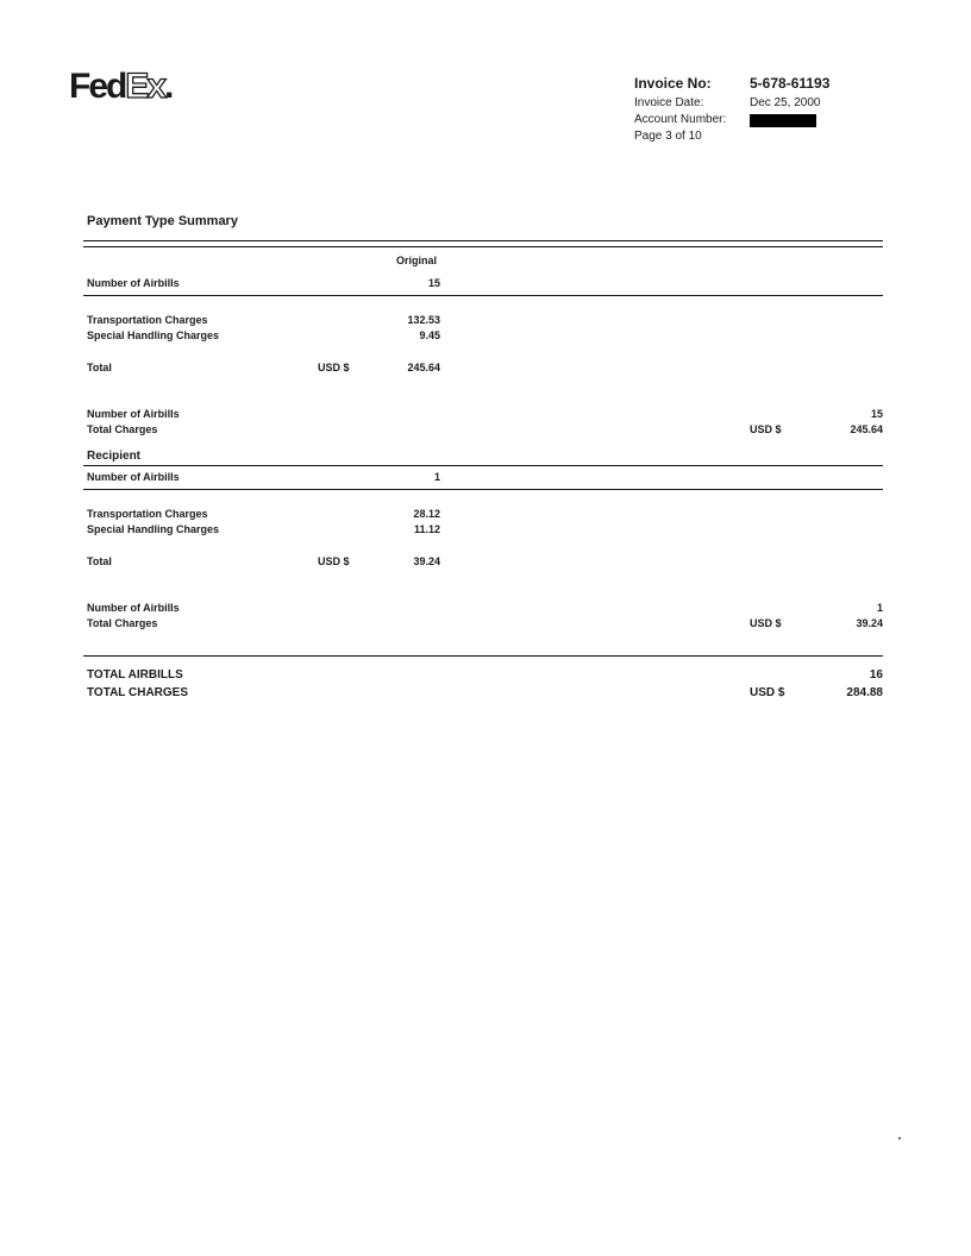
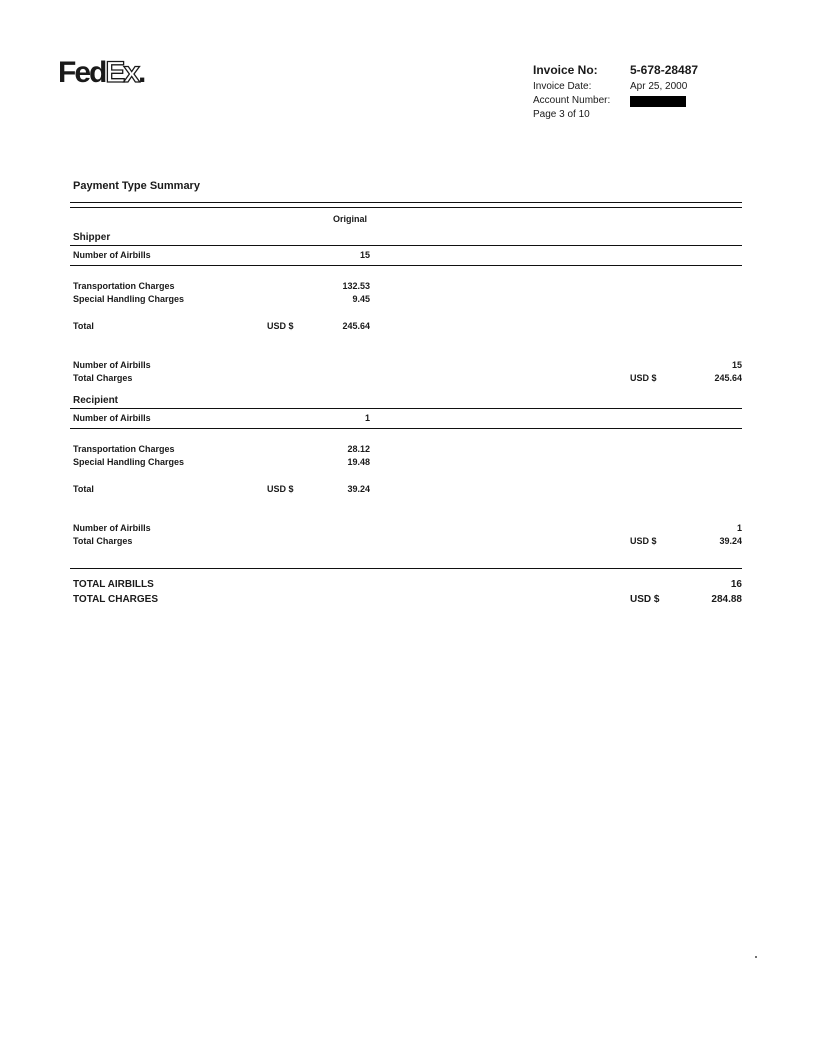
  FedEx.
  Invoice No:
- 5-678-61193
+ 5-678-28487
  Invoice Date:
- Dec 25, 2000
+ Apr 25, 2000
  Account Number:
  Page 3 of 10
  Payment Type Summary
  Original
+ Shipper
  Number of Airbills
  15
  Transportation Charges
  132.53
  Special Handling Charges
  9.45
  Total
  USD $
  245.64
  Number of Airbills
  15
  Total Charges
  USD $
  245.64
  Recipient
  Number of Airbills
  1
  Transportation Charges
  28.12
  Special Handling Charges
- 11.12
+ 19.48
  Total
  USD $
  39.24
  Number of Airbills
  1
  Total Charges
  USD $
  39.24
  TOTAL AIRBILLS
  16
  TOTAL CHARGES
  USD $
  284.88
